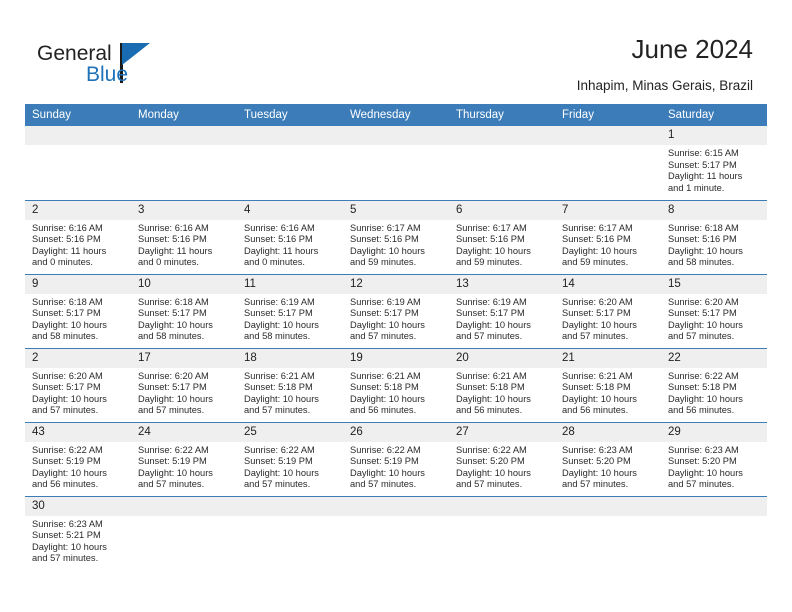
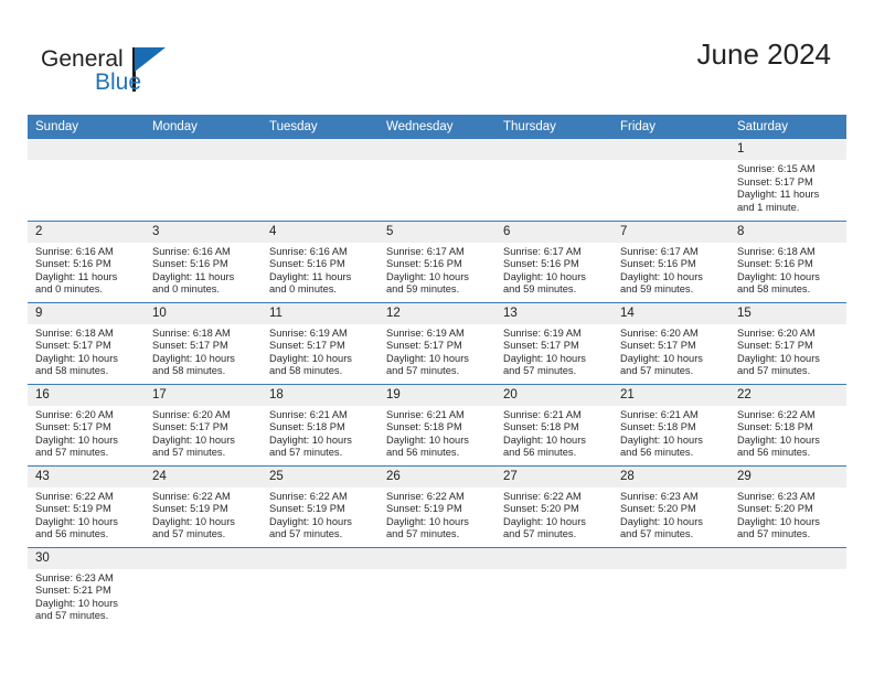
  General
  Blue
  June 2024
- Inhapim, Minas Gerais, Brazil
  Sunday	Monday	Tuesday	Wednesday	Thursday	Friday	Saturday
  						1 Sunrise: 6:15 AM Sunset: 5:17 PM Daylight: 11 hours and 1 minute.
  2 Sunrise: 6:16 AM Sunset: 5:16 PM Daylight: 11 hours and 0 minutes.	3 Sunrise: 6:16 AM Sunset: 5:16 PM Daylight: 11 hours and 0 minutes.	4 Sunrise: 6:16 AM Sunset: 5:16 PM Daylight: 11 hours and 0 minutes.	5 Sunrise: 6:17 AM Sunset: 5:16 PM Daylight: 10 hours and 59 minutes.	6 Sunrise: 6:17 AM Sunset: 5:16 PM Daylight: 10 hours and 59 minutes.	7 Sunrise: 6:17 AM Sunset: 5:16 PM Daylight: 10 hours and 59 minutes.	8 Sunrise: 6:18 AM Sunset: 5:16 PM Daylight: 10 hours and 58 minutes.
  9 Sunrise: 6:18 AM Sunset: 5:17 PM Daylight: 10 hours and 58 minutes.	10 Sunrise: 6:18 AM Sunset: 5:17 PM Daylight: 10 hours and 58 minutes.	11 Sunrise: 6:19 AM Sunset: 5:17 PM Daylight: 10 hours and 58 minutes.	12 Sunrise: 6:19 AM Sunset: 5:17 PM Daylight: 10 hours and 57 minutes.	13 Sunrise: 6:19 AM Sunset: 5:17 PM Daylight: 10 hours and 57 minutes.	14 Sunrise: 6:20 AM Sunset: 5:17 PM Daylight: 10 hours and 57 minutes.	15 Sunrise: 6:20 AM Sunset: 5:17 PM Daylight: 10 hours and 57 minutes.
- 2 Sunrise: 6:20 AM Sunset: 5:17 PM Daylight: 10 hours and 57 minutes.	17 Sunrise: 6:20 AM Sunset: 5:17 PM Daylight: 10 hours and 57 minutes.	18 Sunrise: 6:21 AM Sunset: 5:18 PM Daylight: 10 hours and 57 minutes.	19 Sunrise: 6:21 AM Sunset: 5:18 PM Daylight: 10 hours and 56 minutes.	20 Sunrise: 6:21 AM Sunset: 5:18 PM Daylight: 10 hours and 56 minutes.	21 Sunrise: 6:21 AM Sunset: 5:18 PM Daylight: 10 hours and 56 minutes.	22 Sunrise: 6:22 AM Sunset: 5:18 PM Daylight: 10 hours and 56 minutes.
+ 16 Sunrise: 6:20 AM Sunset: 5:17 PM Daylight: 10 hours and 57 minutes.	17 Sunrise: 6:20 AM Sunset: 5:17 PM Daylight: 10 hours and 57 minutes.	18 Sunrise: 6:21 AM Sunset: 5:18 PM Daylight: 10 hours and 57 minutes.	19 Sunrise: 6:21 AM Sunset: 5:18 PM Daylight: 10 hours and 56 minutes.	20 Sunrise: 6:21 AM Sunset: 5:18 PM Daylight: 10 hours and 56 minutes.	21 Sunrise: 6:21 AM Sunset: 5:18 PM Daylight: 10 hours and 56 minutes.	22 Sunrise: 6:22 AM Sunset: 5:18 PM Daylight: 10 hours and 56 minutes.
  43 Sunrise: 6:22 AM Sunset: 5:19 PM Daylight: 10 hours and 56 minutes.	24 Sunrise: 6:22 AM Sunset: 5:19 PM Daylight: 10 hours and 57 minutes.	25 Sunrise: 6:22 AM Sunset: 5:19 PM Daylight: 10 hours and 57 minutes.	26 Sunrise: 6:22 AM Sunset: 5:19 PM Daylight: 10 hours and 57 minutes.	27 Sunrise: 6:22 AM Sunset: 5:20 PM Daylight: 10 hours and 57 minutes.	28 Sunrise: 6:23 AM Sunset: 5:20 PM Daylight: 10 hours and 57 minutes.	29 Sunrise: 6:23 AM Sunset: 5:20 PM Daylight: 10 hours and 57 minutes.
  30 Sunrise: 6:23 AM Sunset: 5:21 PM Daylight: 10 hours and 57 minutes.
